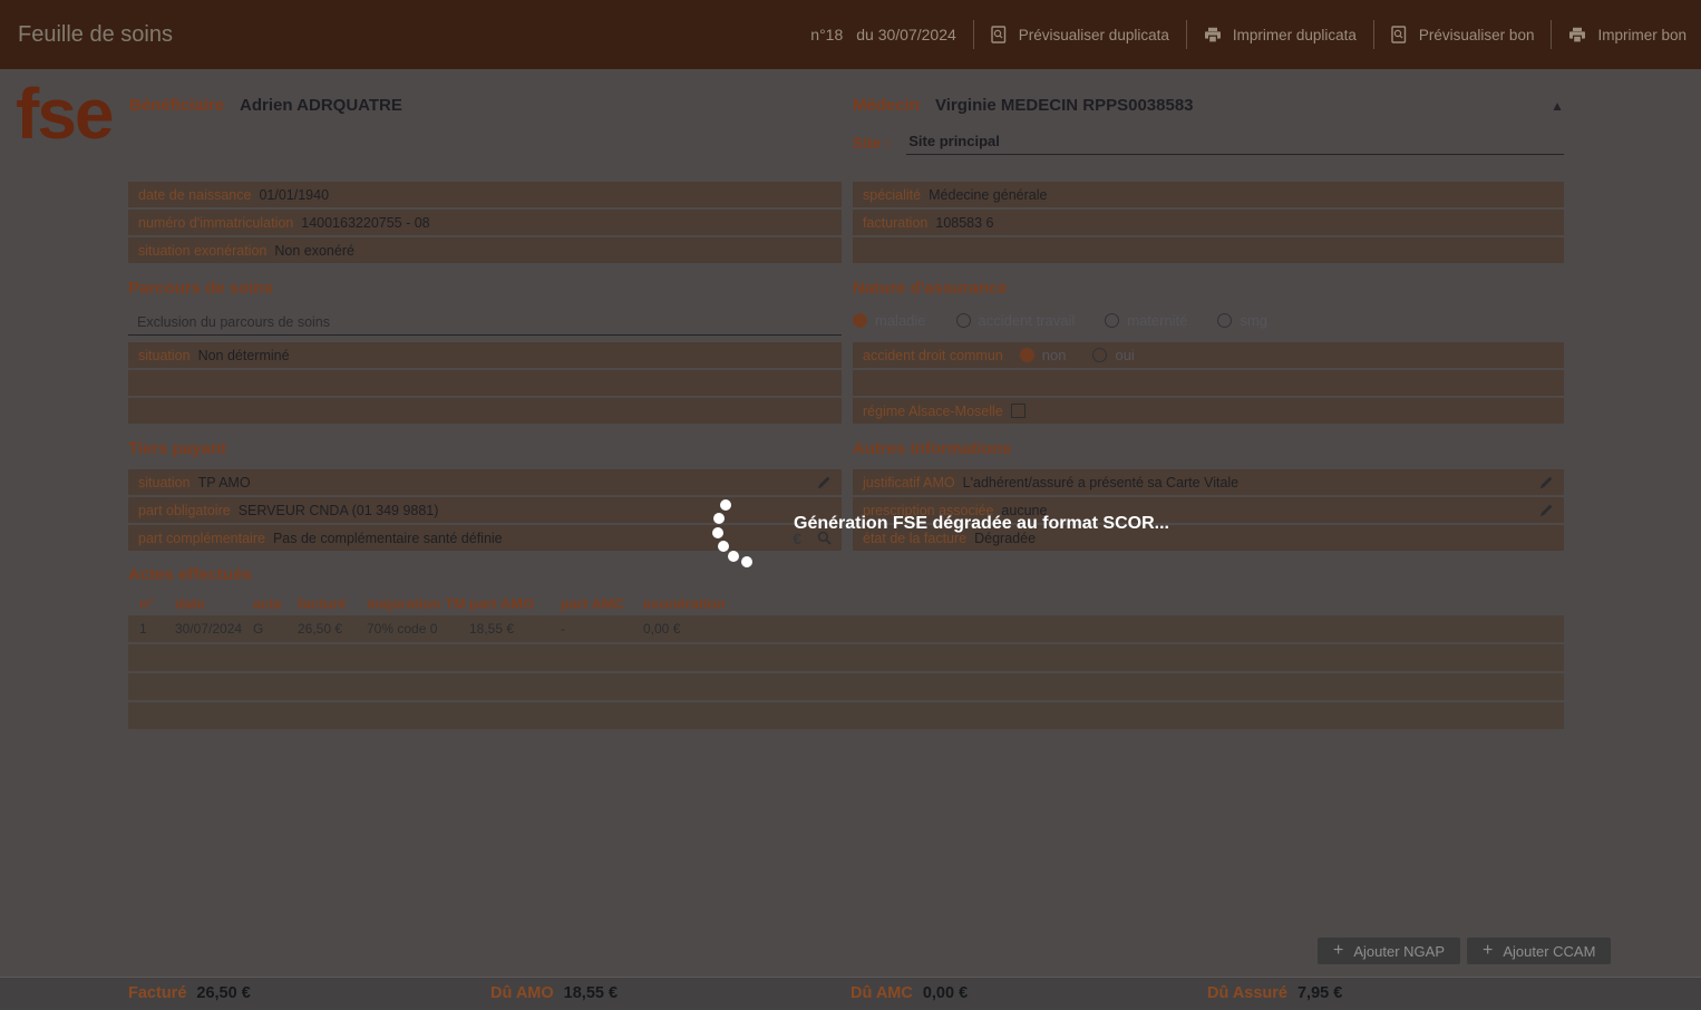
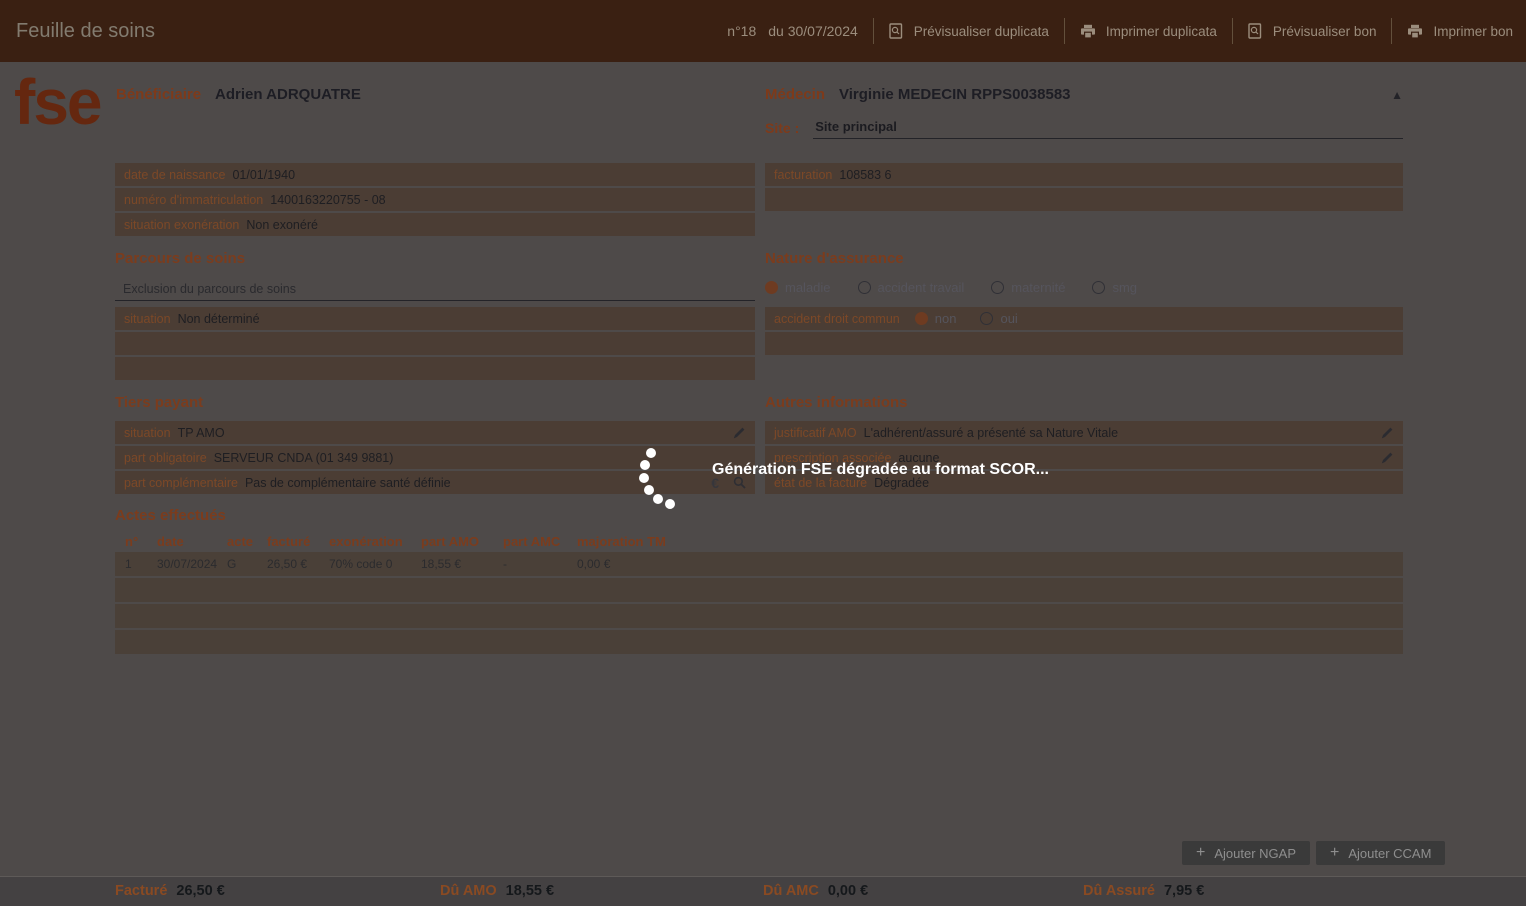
  Feuille de soins
  n°18
  du 30/07/2024
  Prévisualiser duplicata
  Imprimer duplicata
  Prévisualiser bon
  Imprimer bon
  fse
  Bénéficiaire
  Adrien ADRQUATRE
  Médecin
  Virginie MEDECIN RPPS0038583
  ▲
  Site :
  Site principal
  date de naissance
  01/01/1940
  numéro d'immatriculation
  1400163220755 - 08
  situation exonération
  Non exonéré
- spécialité
- Médecine générale
  facturation
  108583 6
  Parcours de soins
  Exclusion du parcours de soins
  situation
  Non déterminé
  Nature d'assurance
  accident droit commun
  non
  oui
- régime Alsace-Moselle
  Tiers payant
  situation
  TP AMO
  part obligatoire
  SERVEUR CNDA (01 349 9881)
  part complémentaire
  Pas de complémentaire santé définie
  Autres informations
  justificatif AMO
- L'adhérent/assuré a présenté sa Carte Vitale
+ L'adhérent/assuré a présenté sa Nature Vitale
  prescription associée
  aucune
  état de la facture
  Dégradée
  Actes effectués
  n°
  date
  acte
  facturé
- majoration TM
+ exonération
  part AMO
  part AMC
- exonération
+ majoration TM
  1
  30/07/2024
  G
  26,50 €
  70% code 0
  18,55 €
  0,00 €
  +
  Ajouter NGAP
  +
  Ajouter CCAM
  Facturé
  26,50 €
  Dû AMO
  18,55 €
  Dû AMC
  0,00 €
  Dû Assuré
  7,95 €
  Génération FSE dégradée au format SCOR...
